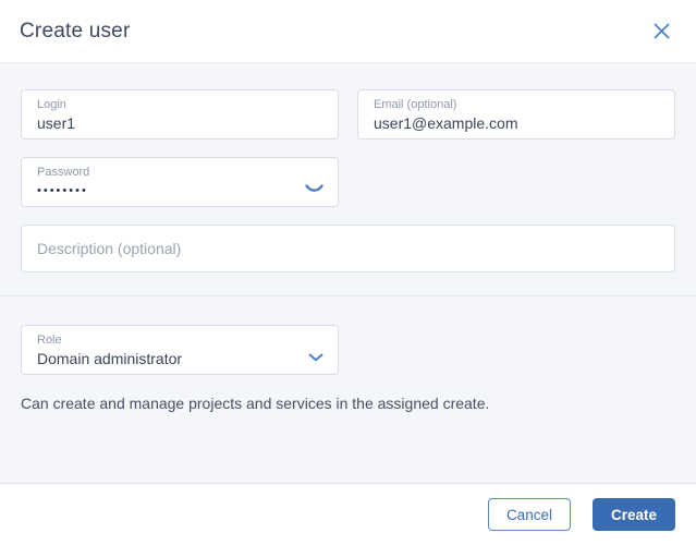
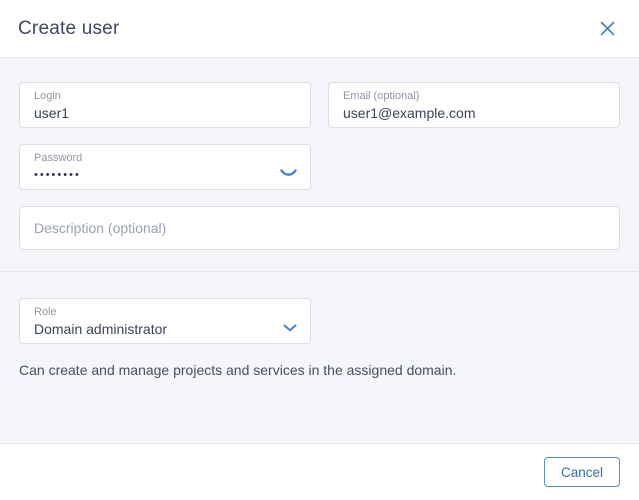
  Create user
  Login
  user1
  Email (optional)
  user1@example.com
  Password
  ••••••••
  Description (optional)
  Role
  Domain administrator
- Can create and manage projects and services in the assigned create.
+ Can create and manage projects and services in the assigned domain.
  Cancel
- Create
